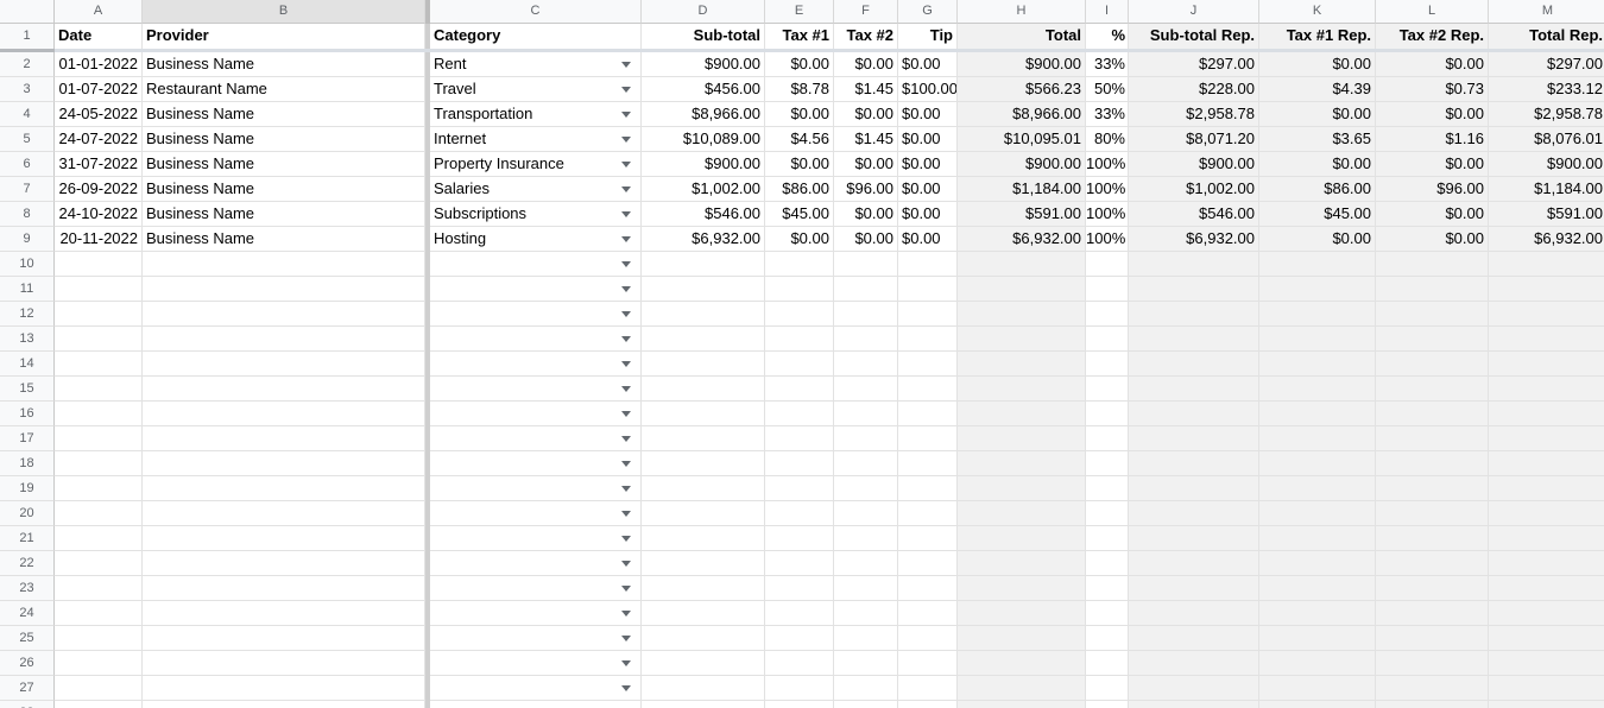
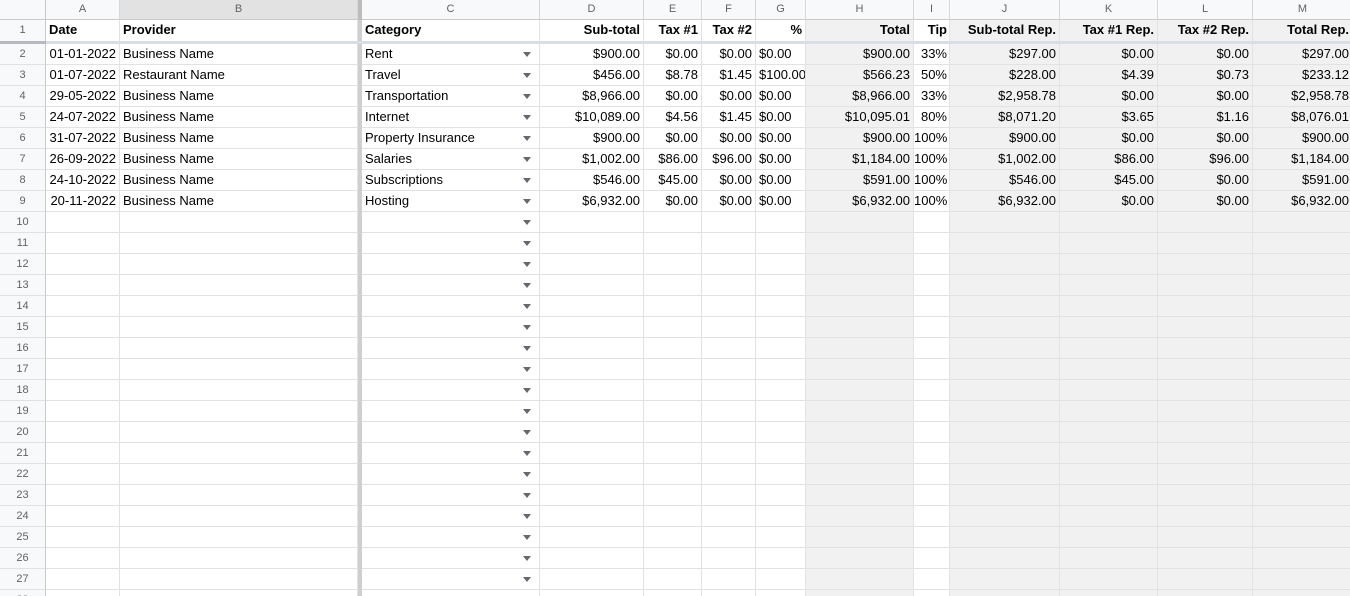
  A
  B
  C
  D
  E
  F
  G
  H
  I
  J
  K
  L
  M
  1
  Date
  Provider
  Category
  Sub-total
  Tax #1
  Tax #2
- Tip
+ %
  Total
- %
+ Tip
  Sub-total Rep.
  Tax #1 Rep.
  Tax #2 Rep.
  Total Rep.
  2
  01-01-2022
  Business Name
  Rent
  $900.00
  $0.00
  $0.00
  $0.00
  $900.00
  33%
  $297.00
  $0.00
  $0.00
  $297.00
  3
  01-07-2022
  Restaurant Name
  Travel
  $456.00
  $8.78
  $1.45
  $100.00
  $566.23
  50%
  $228.00
  $4.39
  $0.73
  $233.12
  4
- 24-05-2022
+ 29-05-2022
  Business Name
  Transportation
  $8,966.00
  $0.00
  $0.00
  $0.00
  $8,966.00
  33%
  $2,958.78
  $0.00
  $0.00
  $2,958.78
  5
  24-07-2022
  Business Name
  Internet
  $10,089.00
  $4.56
  $1.45
  $0.00
  $10,095.01
  80%
  $8,071.20
  $3.65
  $1.16
  $8,076.01
  6
  31-07-2022
  Business Name
  Property Insurance
  $900.00
  $0.00
  $0.00
  $0.00
  $900.00
  100%
  $900.00
  $0.00
  $0.00
  $900.00
  7
  26-09-2022
  Business Name
  Salaries
  $1,002.00
  $86.00
  $96.00
  $0.00
  $1,184.00
  100%
  $1,002.00
  $86.00
  $96.00
  $1,184.00
  8
  24-10-2022
  Business Name
  Subscriptions
  $546.00
  $45.00
  $0.00
  $0.00
  $591.00
  100%
  $546.00
  $45.00
  $0.00
  $591.00
  9
  20-11-2022
  Business Name
  Hosting
  $6,932.00
  $0.00
  $0.00
  $0.00
  $6,932.00
  100%
  $6,932.00
  $0.00
  $0.00
  $6,932.00
  10
  11
  12
  13
  14
  15
  16
  17
  18
  19
  20
  21
  22
  23
  24
  25
  26
  27
